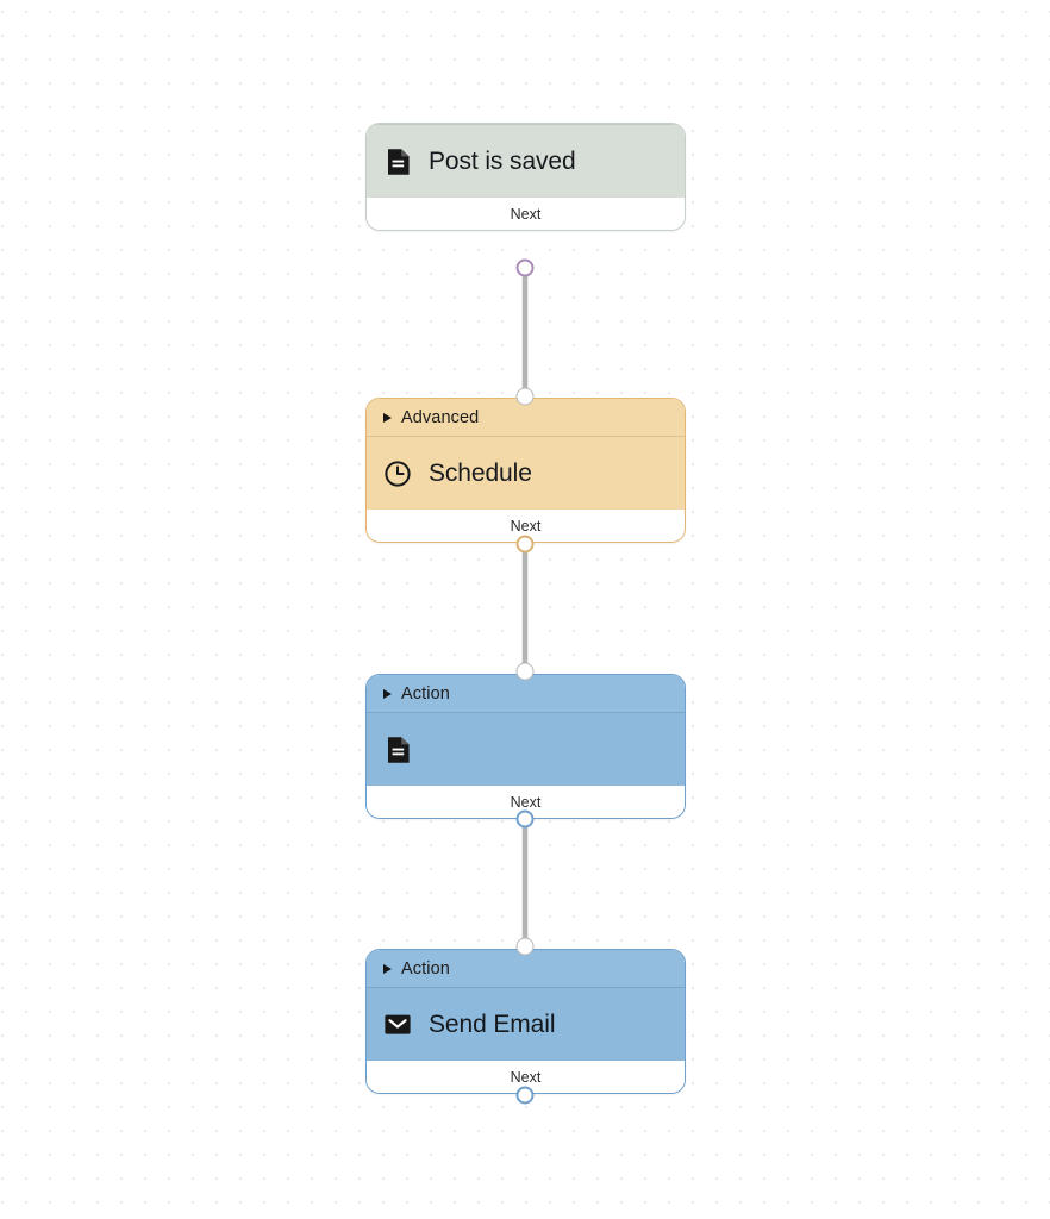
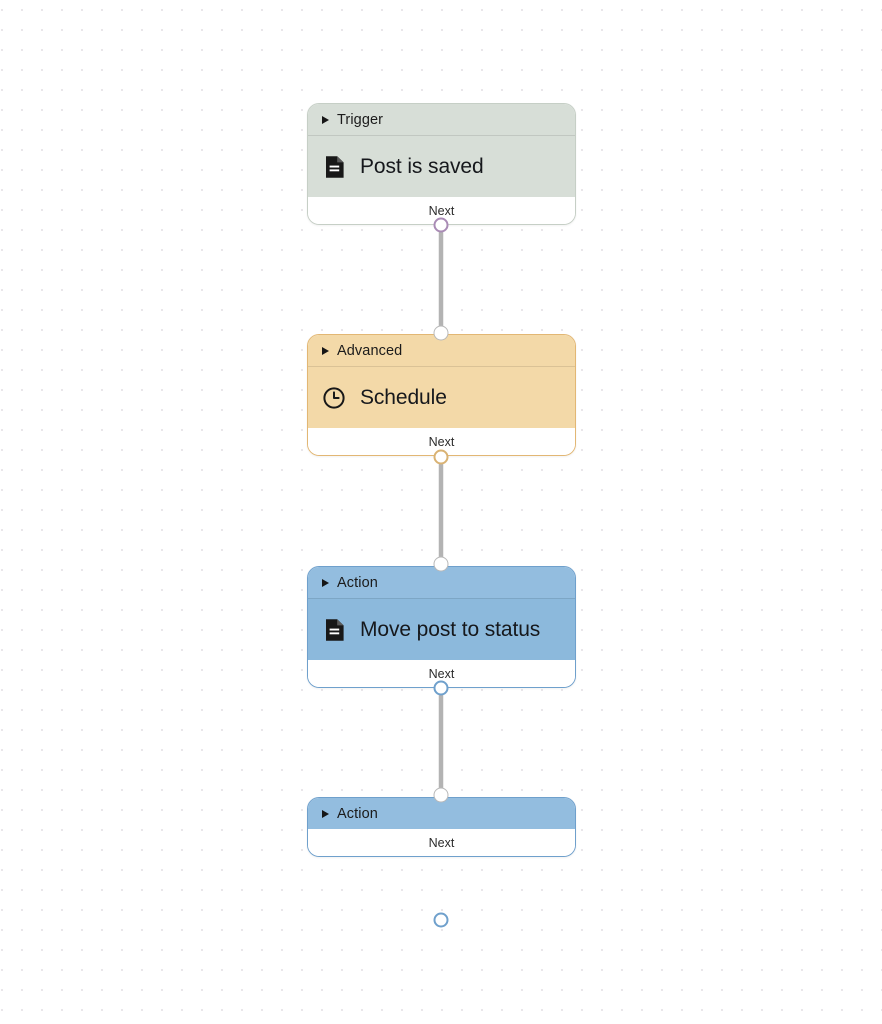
+ Trigger
  Post is saved
  Next
  Advanced
  Schedule
  Next
  Action
+ Move post to status
  Next
  Action
- Send Email
  Next
